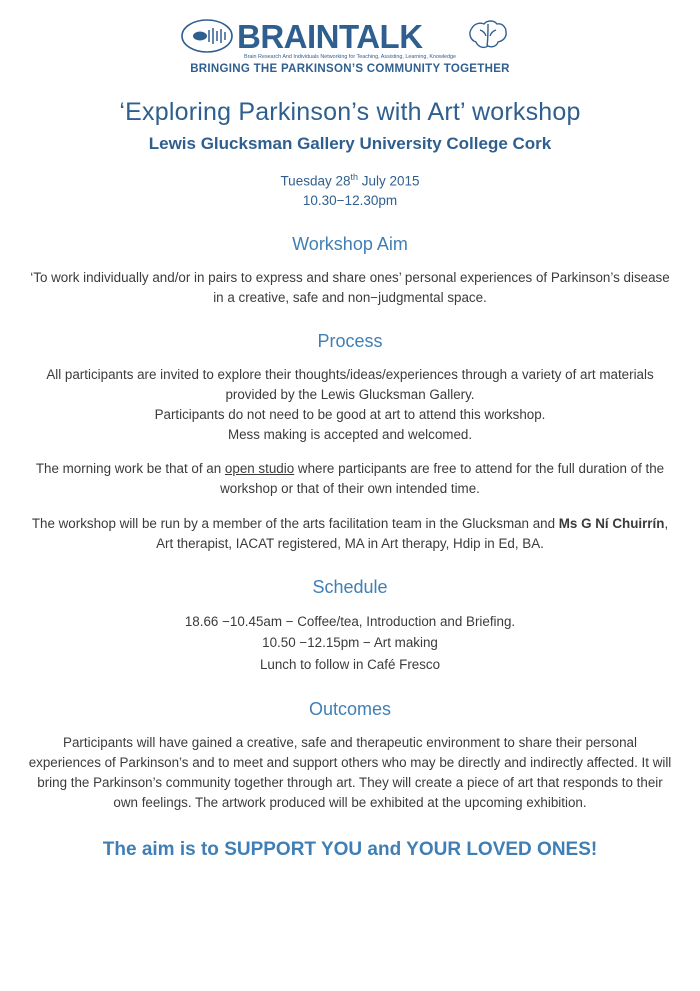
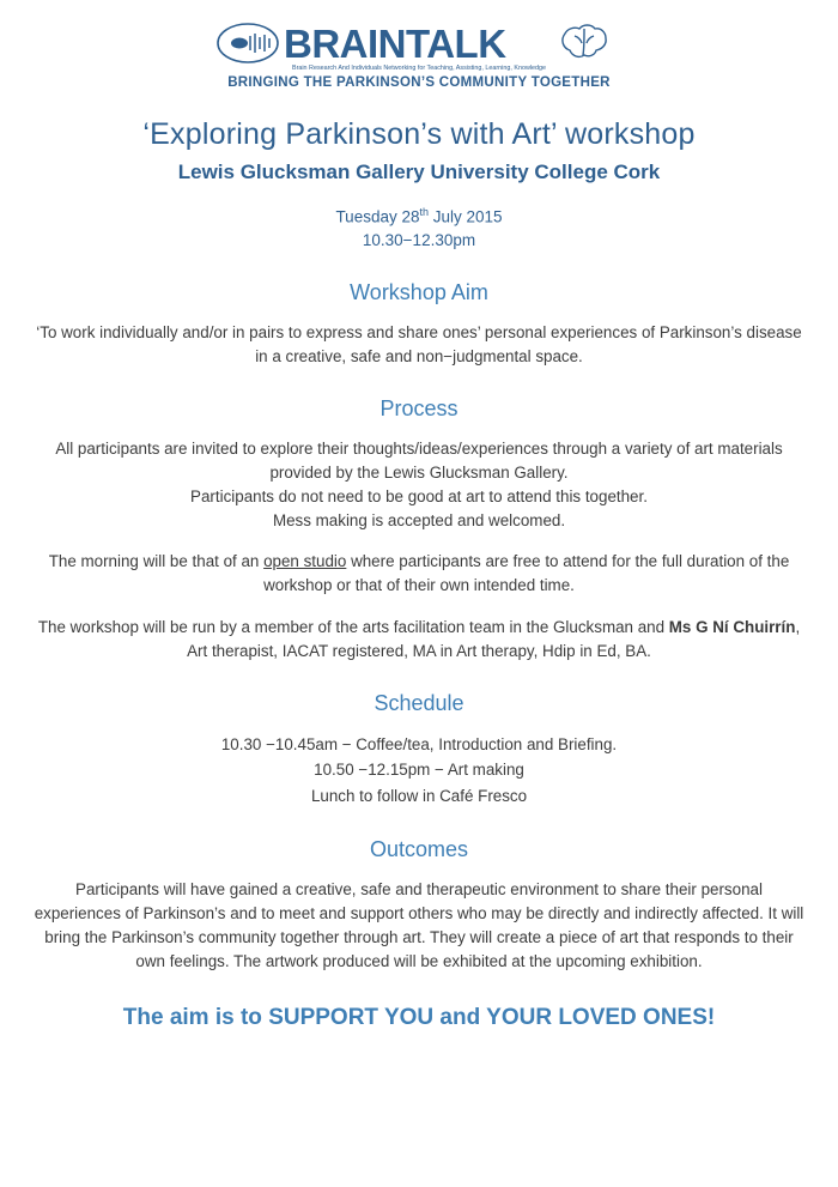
  BRAINTALK
  BRINGING THE PARKINSON’S COMMUNITY TOGETHER
  ‘Exploring Parkinson’s with Art’ workshop
  Lewis Glucksman Gallery University College Cork
  Tuesday 28th July 2015
  10.30−12.30pm
  Workshop Aim
  ‘To work individually and/or in pairs to express and share ones’ personal experiences of Parkinson’s disease in a creative, safe and non−judgmental space.
  Process
  All participants are invited to explore their thoughts/ideas/experiences through a variety of art materials provided by the Lewis Glucksman Gallery.
- Participants do not need to be good at art to attend this workshop.
+ Participants do not need to be good at art to attend this together.
  Mess making is accepted and welcomed.
- The morning work be that of an open studio where participants are free to attend for the full duration of the workshop or that of their own intended time.
+ The morning will be that of an open studio where participants are free to attend for the full duration of the workshop or that of their own intended time.
  The workshop will be run by a member of the arts facilitation team in the Glucksman and Ms G Ní Chuirrín, Art therapist, IACAT registered, MA in Art therapy, Hdip in Ed, BA.
  Schedule
- 18.66 −10.45am − Coffee/tea, Introduction and Briefing.
+ 10.30 −10.45am − Coffee/tea, Introduction and Briefing.
  10.50 −12.15pm − Art making
  Lunch to follow in Café Fresco
  Outcomes
  Participants will have gained a creative, safe and therapeutic environment to share their personal experiences of Parkinson’s and to meet and support others who may be directly and indirectly affected. It will bring the Parkinson’s community together through art. They will create a piece of art that responds to their own feelings. The artwork produced will be exhibited at the upcoming exhibition.
  The aim is to SUPPORT YOU and YOUR LOVED ONES!
